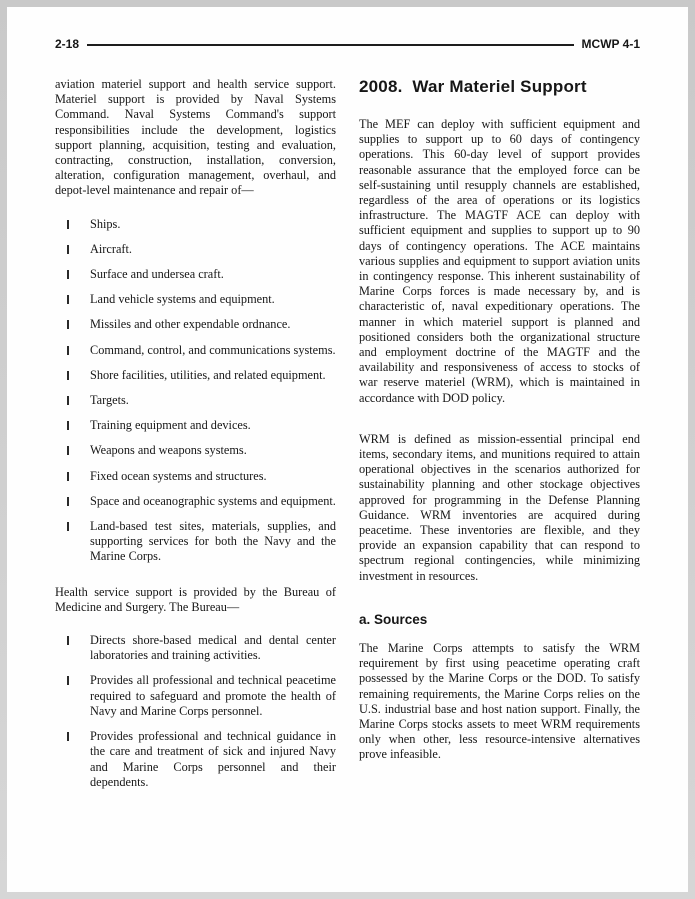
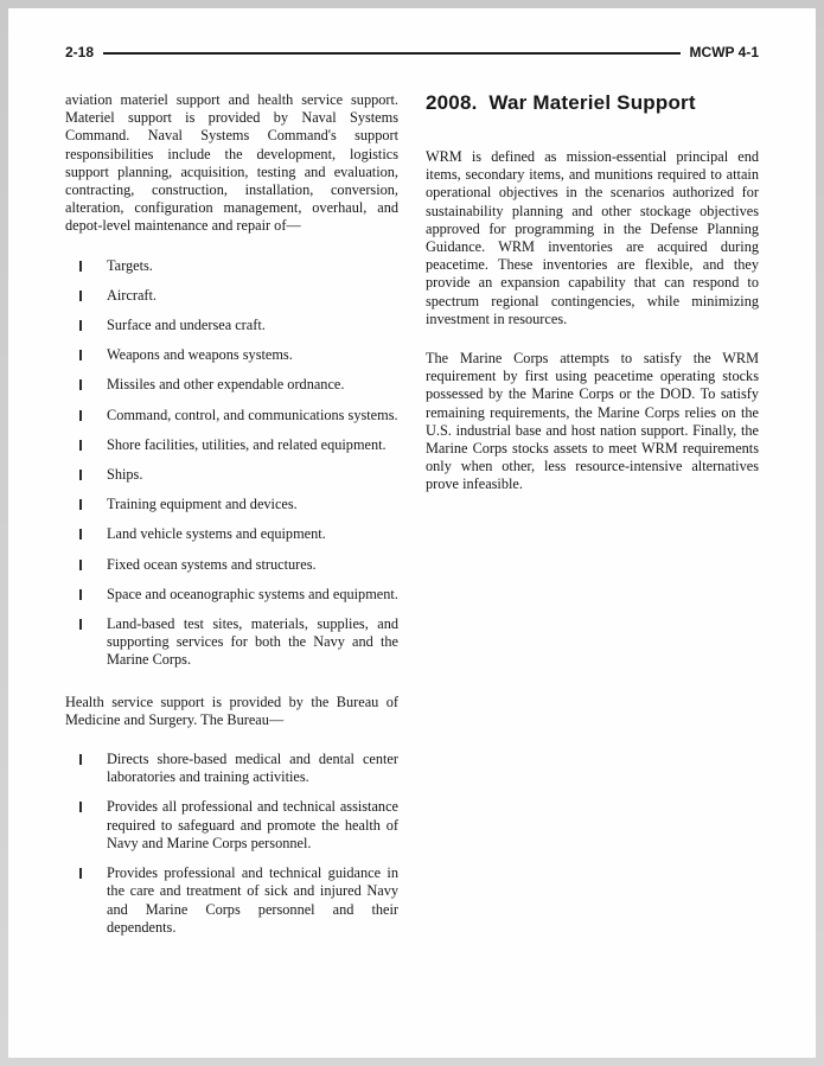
  2-18
  MCWP 4-1
  aviation materiel support and health service support. Materiel support is provided by Naval Systems Command. Naval Systems Command's support responsibilities include the development, logistics support planning, acquisition, testing and evaluation, contracting, construction, installation, conversion, alteration, configuration management, overhaul, and depot-level maintenance and repair of—
- Ships.
+ Targets.
  Aircraft.
  Surface and undersea craft.
- Land vehicle systems and equipment.
+ Weapons and weapons systems.
  Missiles and other expendable ordnance.
  Command, control, and communications systems.
  Shore facilities, utilities, and related equipment.
- Targets.
+ Ships.
  Training equipment and devices.
- Weapons and weapons systems.
+ Land vehicle systems and equipment.
  Fixed ocean systems and structures.
  Space and oceanographic systems and equipment.
  Land-based test sites, materials, supplies, and supporting services for both the Navy and the Marine Corps.
  Health service support is provided by the Bureau of Medicine and Surgery. The Bureau—
  Directs shore-based medical and dental center laboratories and training activities.
- Provides all professional and technical peacetime required to safeguard and promote the health of Navy and Marine Corps personnel.
+ Provides all professional and technical assistance required to safeguard and promote the health of Navy and Marine Corps personnel.
  Provides professional and technical guidance in the care and treatment of sick and injured Navy and Marine Corps personnel and their dependents.
  2008. War Materiel Support
- The MEF can deploy with sufficient equipment and supplies to support up to 60 days of contingency operations. This 60-day level of support provides reasonable assurance that the employed force can be self-sustaining until resupply channels are established, regardless of the area of operations or its logistics infrastructure. The MAGTF ACE can deploy with sufficient equipment and supplies to support up to 90 days of contingency operations. The ACE maintains various supplies and equipment to support aviation units in contingency response. This inherent sustainability of Marine Corps forces is made necessary by, and is characteristic of, naval expeditionary operations. The manner in which materiel support is planned and positioned considers both the organizational structure and employment doctrine of the MAGTF and the availability and responsiveness of access to stocks of war reserve materiel (WRM), which is maintained in accordance with DOD policy.
  WRM is defined as mission-essential principal end items, secondary items, and munitions required to attain operational objectives in the scenarios authorized for sustainability planning and other stockage objectives approved for programming in the Defense Planning Guidance. WRM inventories are acquired during peacetime. These inventories are flexible, and they provide an expansion capability that can respond to spectrum regional contingencies, while minimizing investment in resources.
- a. Sources
- The Marine Corps attempts to satisfy the WRM requirement by first using peacetime operating craft possessed by the Marine Corps or the DOD. To satisfy remaining requirements, the Marine Corps relies on the U.S. industrial base and host nation support. Finally, the Marine Corps stocks assets to meet WRM requirements only when other, less resource-intensive alternatives prove infeasible.
+ The Marine Corps attempts to satisfy the WRM requirement by first using peacetime operating stocks possessed by the Marine Corps or the DOD. To satisfy remaining requirements, the Marine Corps relies on the U.S. industrial base and host nation support. Finally, the Marine Corps stocks assets to meet WRM requirements only when other, less resource-intensive alternatives prove infeasible.
